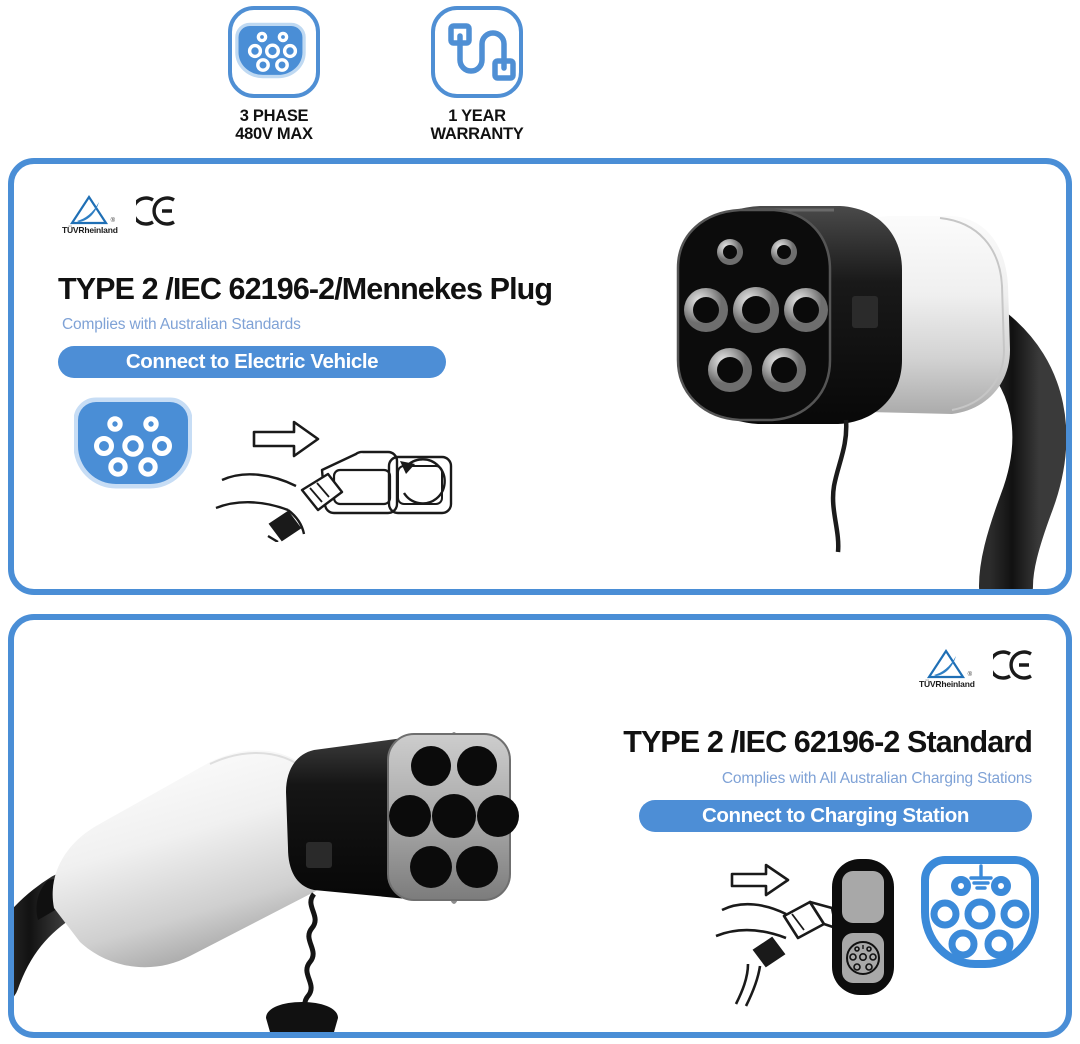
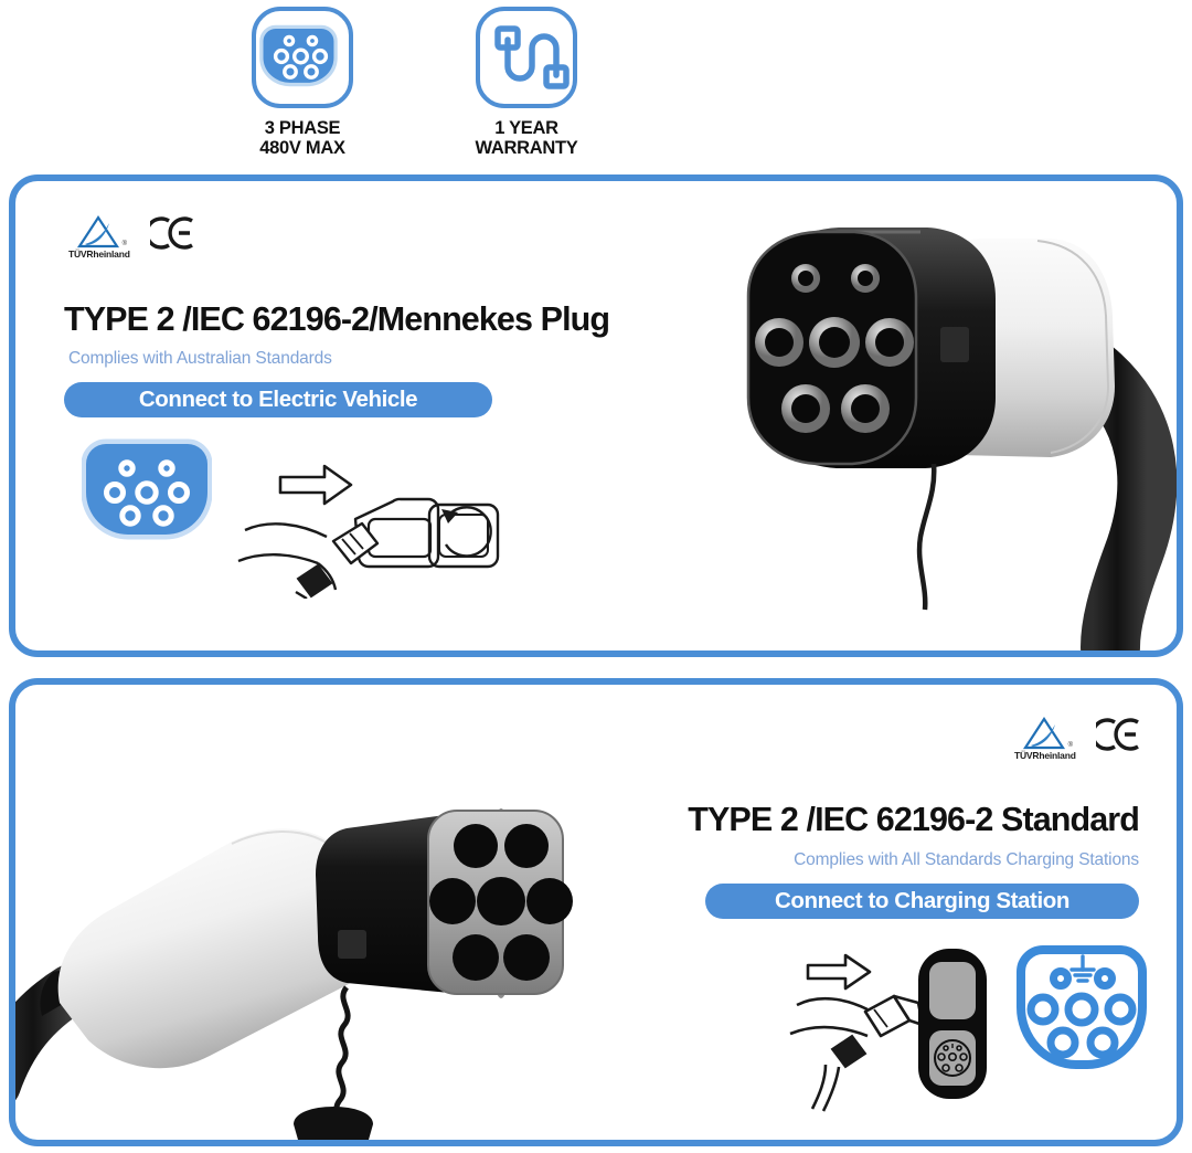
  3 PHASE
  480V MAX
  1 YEAR WARRANTY
  TÜVRheinland
  TYPE 2 /IEC 62196-2/Mennekes Plug
  Complies with Australian Standards
  Connect to Electric Vehicle
  TÜVRheinland
  TYPE 2 /IEC 62196-2 Standard
- Complies with All Australian Charging Stations
+ Complies with All Standards Charging Stations
  Connect to Charging Station
